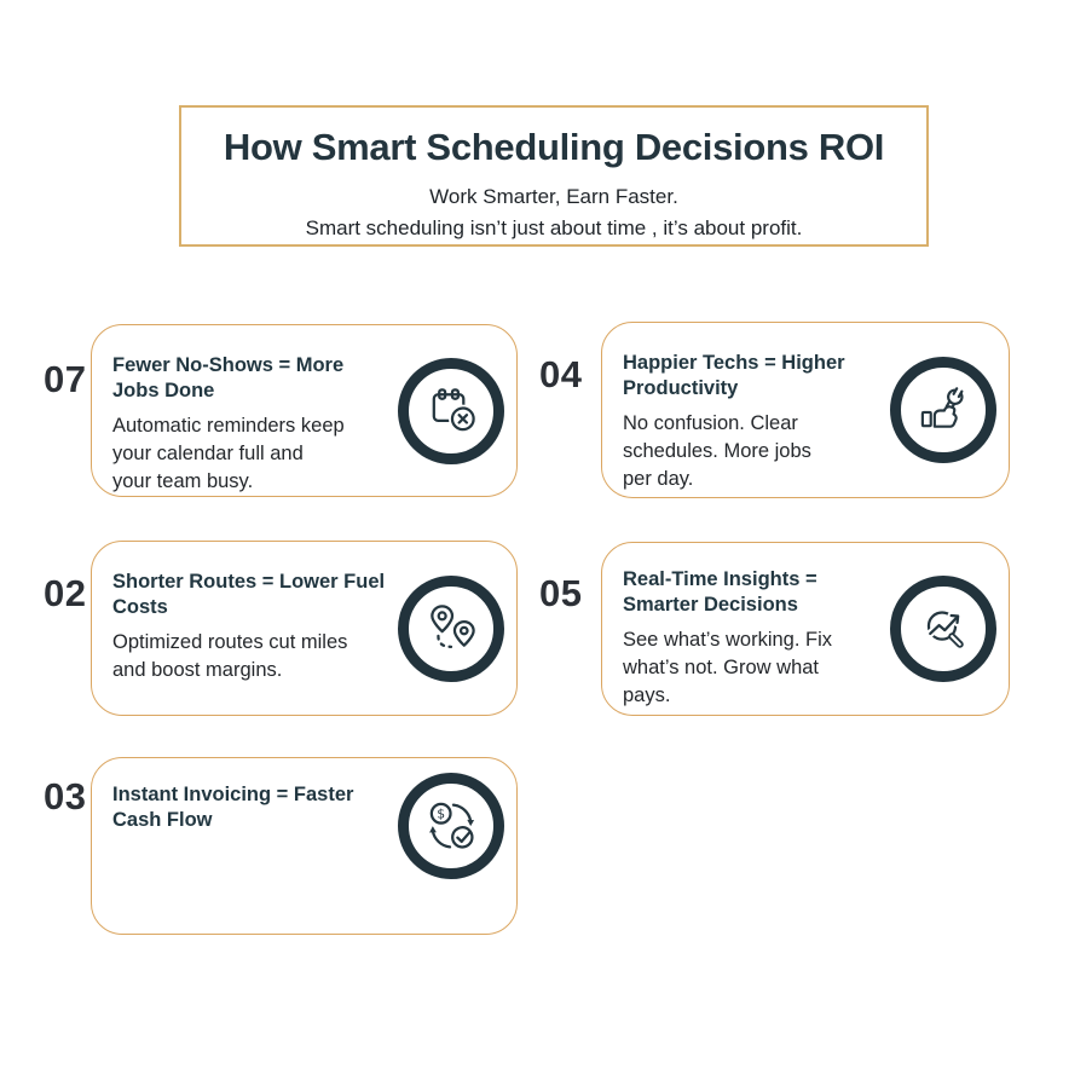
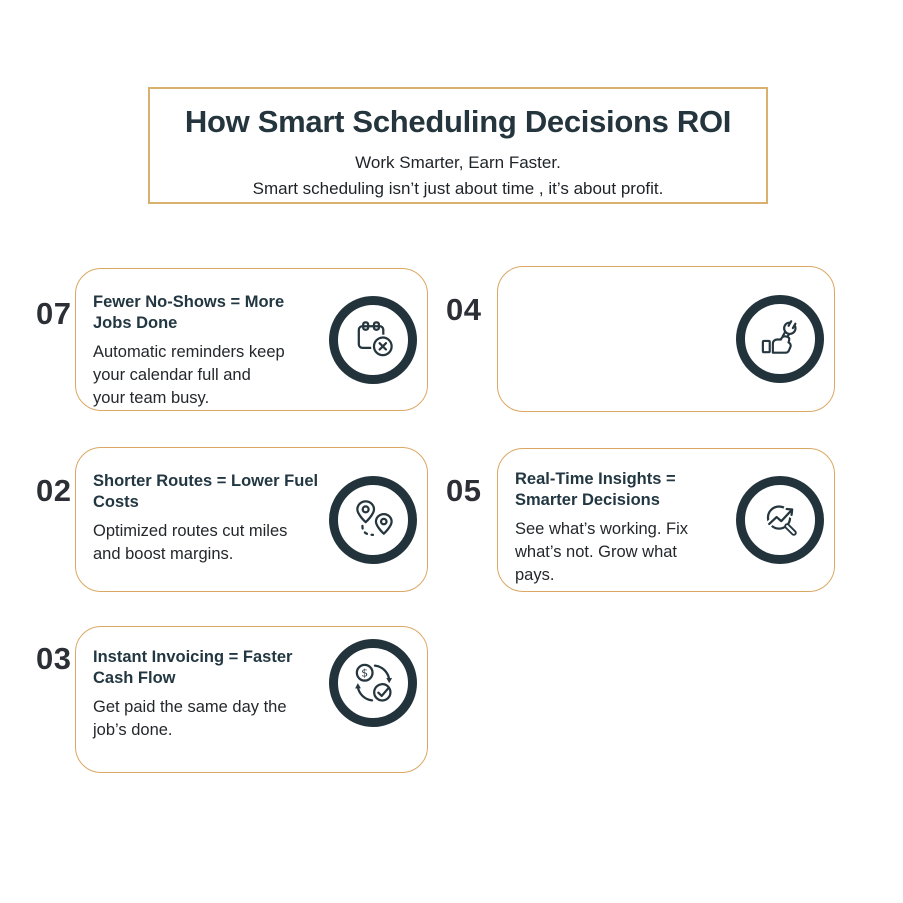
  How Smart Scheduling Decisions ROI
  Work Smarter, Earn Faster.
  Smart scheduling isn’t just about time , it’s about profit.
  07
  02
  03
  04
  05
  Fewer No-Shows = More
  Jobs Done
  Automatic reminders keep
  your calendar full and
  your team busy.
  Shorter Routes = Lower Fuel
  Costs
  Optimized routes cut miles
  and boost margins.
  Instant Invoicing = Faster
  Cash Flow
+ Get paid the same day the
+ job’s done.
  $
- Happier Techs = Higher
- Productivity
- No confusion. Clear
- schedules. More jobs
- per day.
  Real-Time Insights =
  Smarter Decisions
  See what’s working. Fix
  what’s not. Grow what
  pays.
